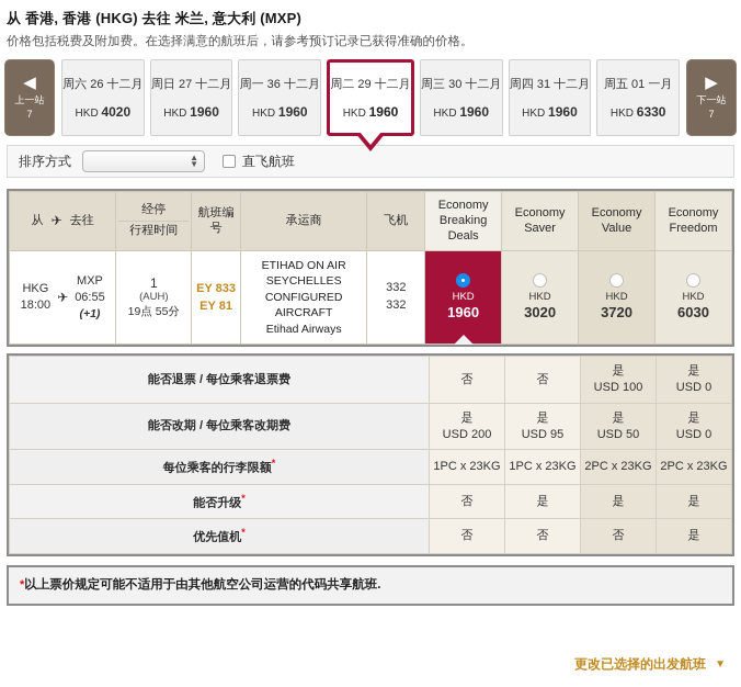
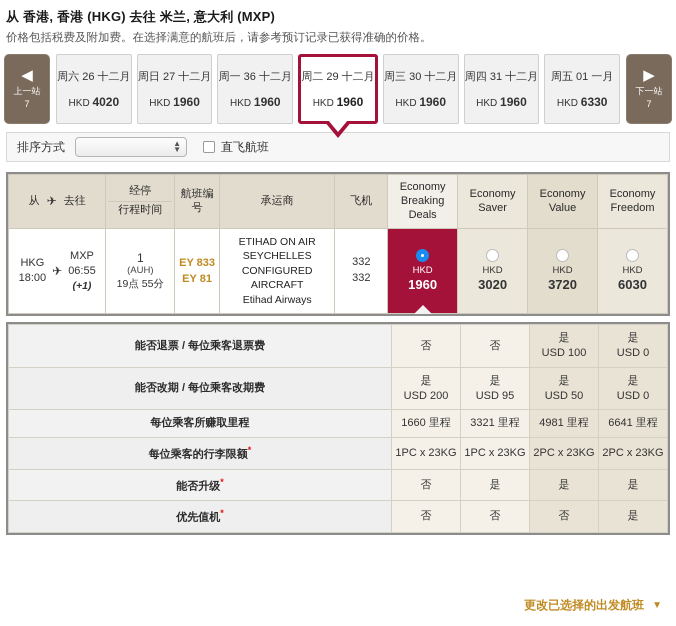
  从 香港, 香港 (HKG) 去往 米兰, 意大利 (MXP)
  价格包括税费及附加费。在选择满意的航班后，请参考预订记录已获得准确的价格。
  ◀
  上一站
  7
  周六 26 十二月
  HKD 4020
  周日 27 十二月
  HKD 1960
  周一 36 十二月
  HKD 1960
  周二 29 十二月
  HKD 1960
  周三 30 十二月
  HKD 1960
  周四 31 十二月
  HKD 1960
  周五 01 一月
  HKD 6330
  ▶
  下一站
  7
  排序方式
  ▲
  ▼
  直飞航班
  从 ✈ 去往	经停 行程时间	航班编号	承运商	飞机	Economy Breaking Deals	Economy Saver	Economy Value	Economy Freedom
  HKG 18:00 ✈ MXP 06:55 (+1)	1 (AUH) 19点 55分	EY 833 EY 81	ETIHAD ON AIR SEYCHELLES CONFIGURED AIRCRAFT Etihad Airways	332 332	HKD 1960	HKD 3020	HKD 3720	HKD 6030
  能否退票 / 每位乘客退票费	否	否	是 USD 100	是 USD 0
  能否改期 / 每位乘客改期费	是 USD 200	是 USD 95	是 USD 50	是 USD 0
+ 每位乘客所赚取里程	1660 里程	3321 里程	4981 里程	6641 里程
  每位乘客的行李限额*	1PC x 23KG	1PC x 23KG	2PC x 23KG	2PC x 23KG
  能否升级*	否	是	是	是
  优先值机*	否	否	否	是
- *以上票价规定可能不适用于由其他航空公司运营的代码共享航班.
  更改已选择的出发航班
  ▼
